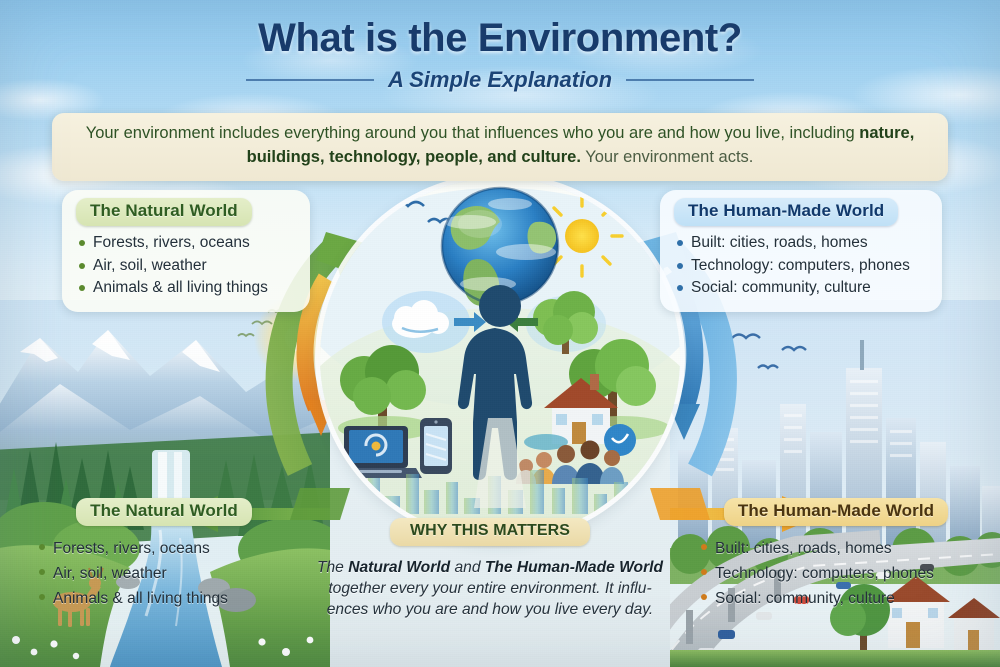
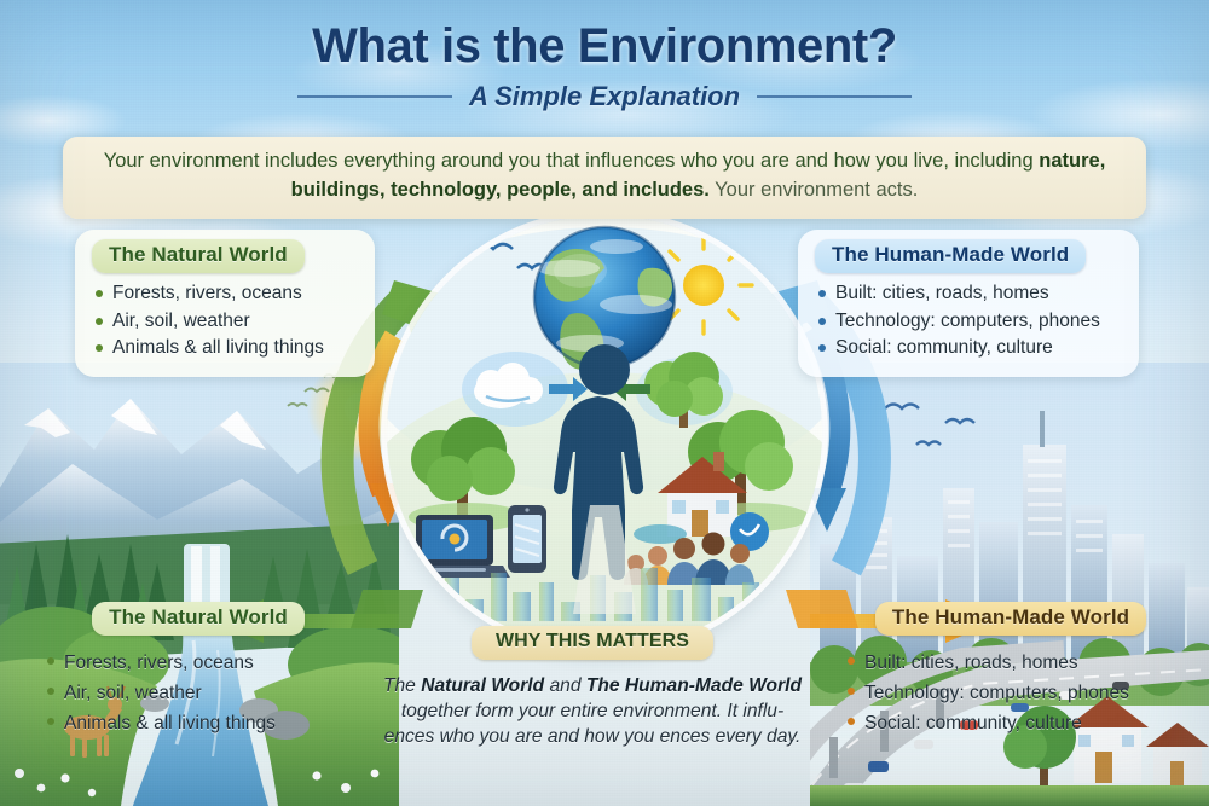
  What is the Environment?
  A Simple Explanation
- Your environment includes everything around you that influences who you are and how you live, including nature, buildings, technology, people, and culture. Your environment acts.
+ Your environment includes everything around you that influences who you are and how you live, including nature, buildings, technology, people, and includes. Your environment acts.
  The Natural World
  Forests, rivers, oceans
  Air, soil, weather
  Animals & all living things
  The Human-Made World
  Built: cities, roads, homes
  Technology: computers, phones
  Social: community, culture
  The Natural World
  Forests, rivers, oceans
  Air, soil, weather
  Animals & all living things
  The Human-Made World
  Built: cities, roads, homes
  Technology: computers, phones
  Social: community, culture
  WHY THIS MATTERS
  The Natural World and The Human-Made World
- together every your entire environment. It influ-
+ together form your entire environment. It influ-
- ences who you are and how you live every day.
+ ences who you are and how you ences every day.
